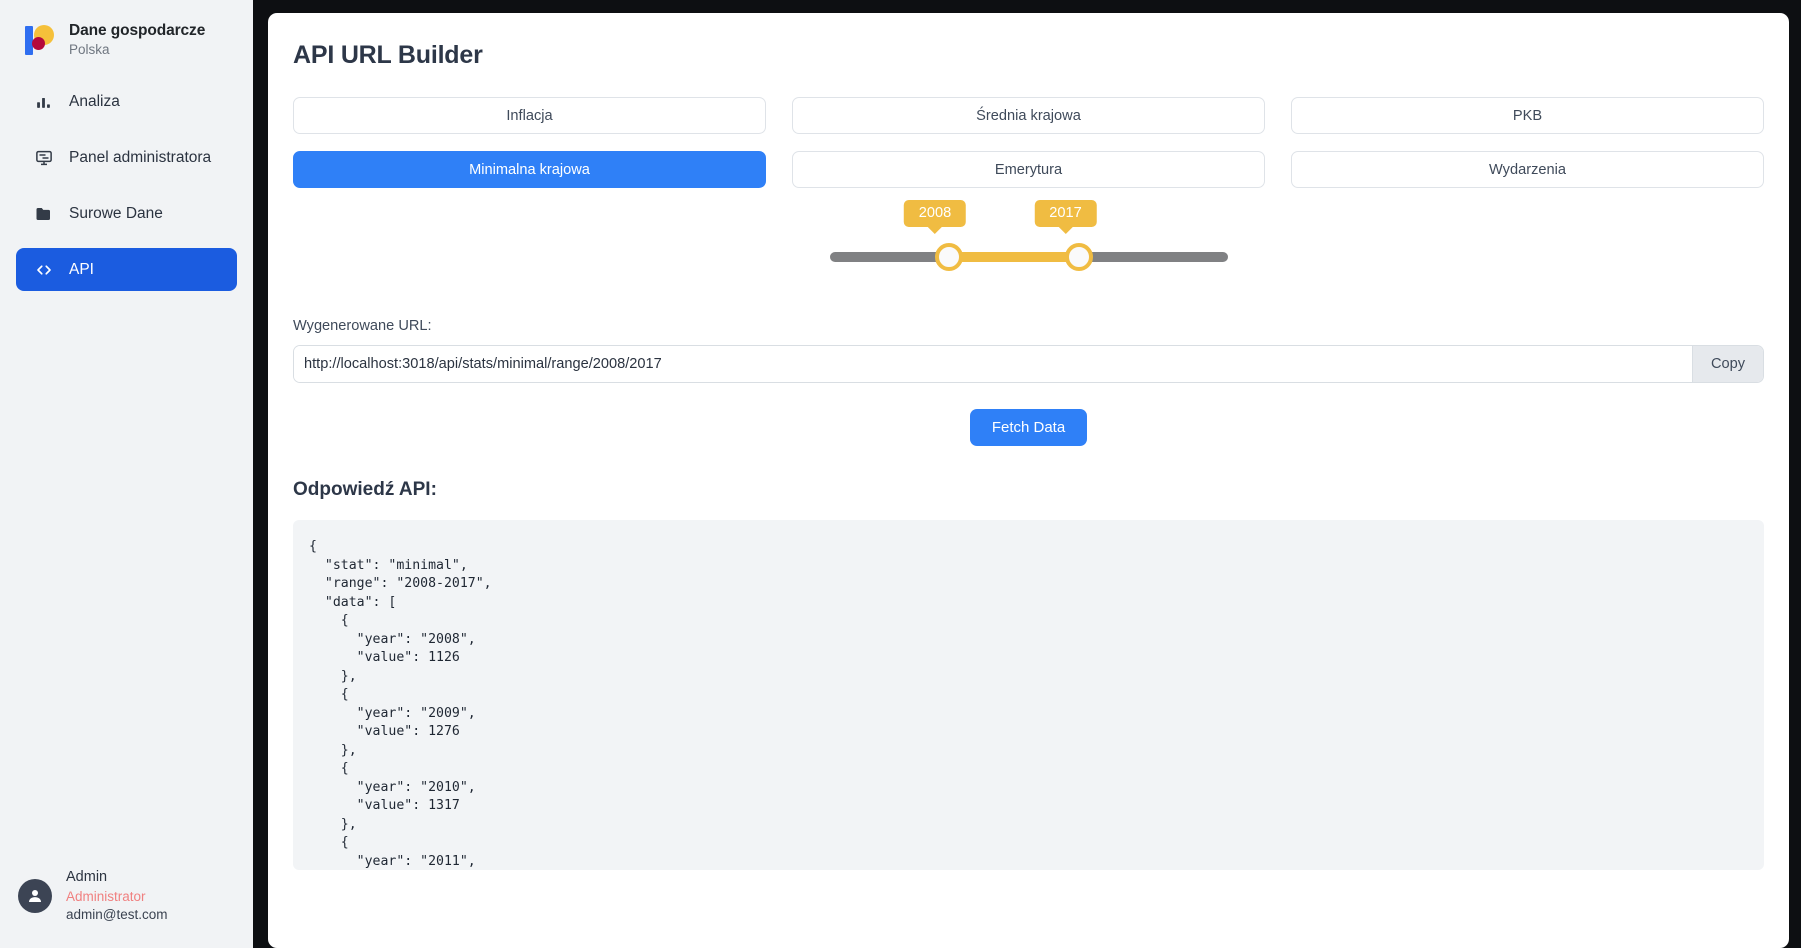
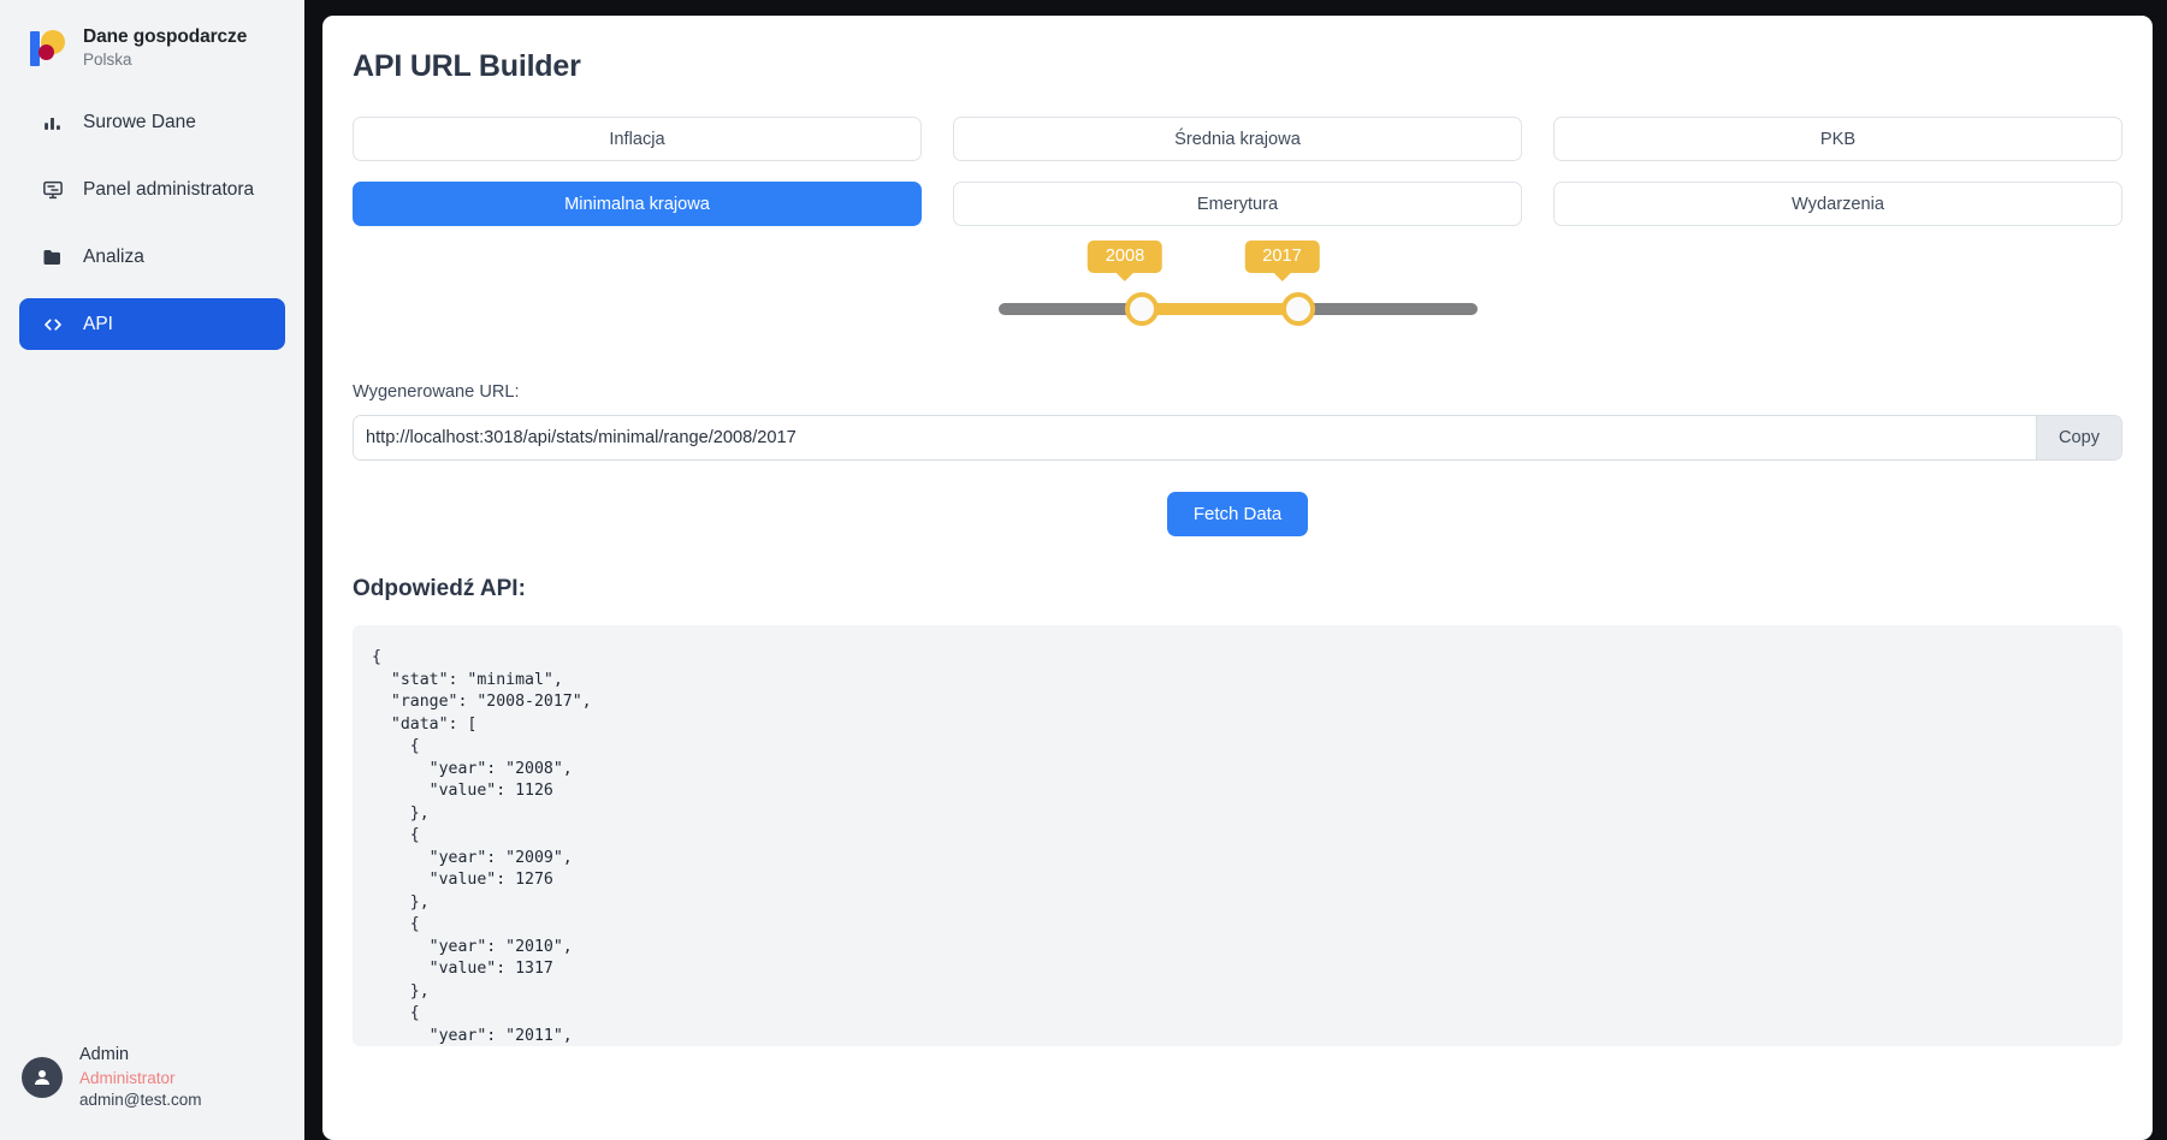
  Dane gospodarcze
  Polska
- Analiza
+ Surowe Dane
  Panel administratora
- Surowe Dane
+ Analiza
  API
  Admin
  Administrator
  admin@test.com
  API URL Builder
  Inflacja
  Średnia krajowa
  PKB
  Minimalna krajowa
  Emerytura
  Wydarzenia
  2008
  2017
  Wygenerowane URL:
  http://localhost:3018/api/stats/minimal/range/2008/2017
  Copy
  Fetch Data
  Odpowiedź API:
  {
  "stat": "minimal",
  "range": "2008-2017",
  "data": [
  {
  "year": "2008",
  "value": 1126
  },
  {
  "year": "2009",
  "value": 1276
  },
  {
  "year": "2010",
  "value": 1317
  },
  {
  "year": "2011",
